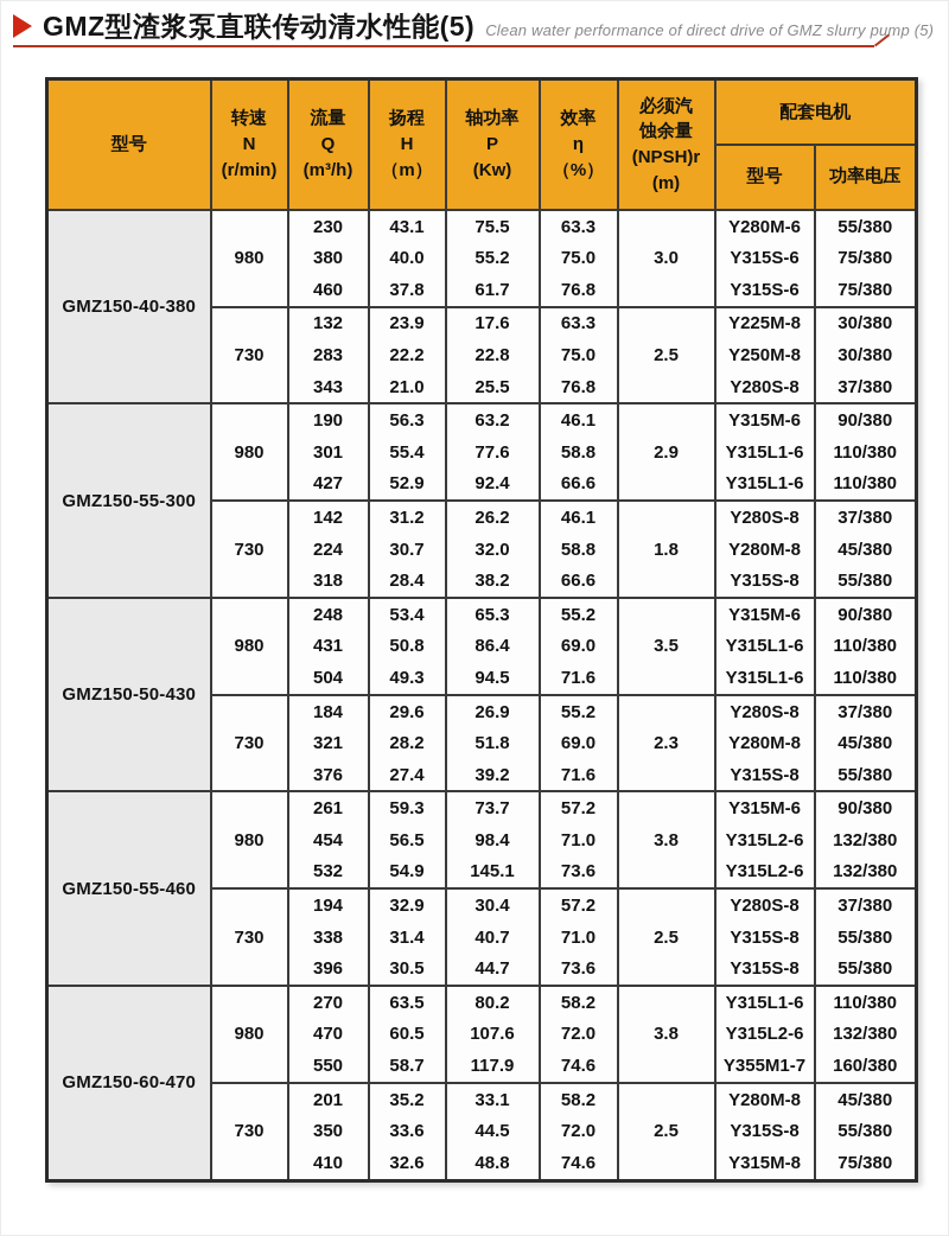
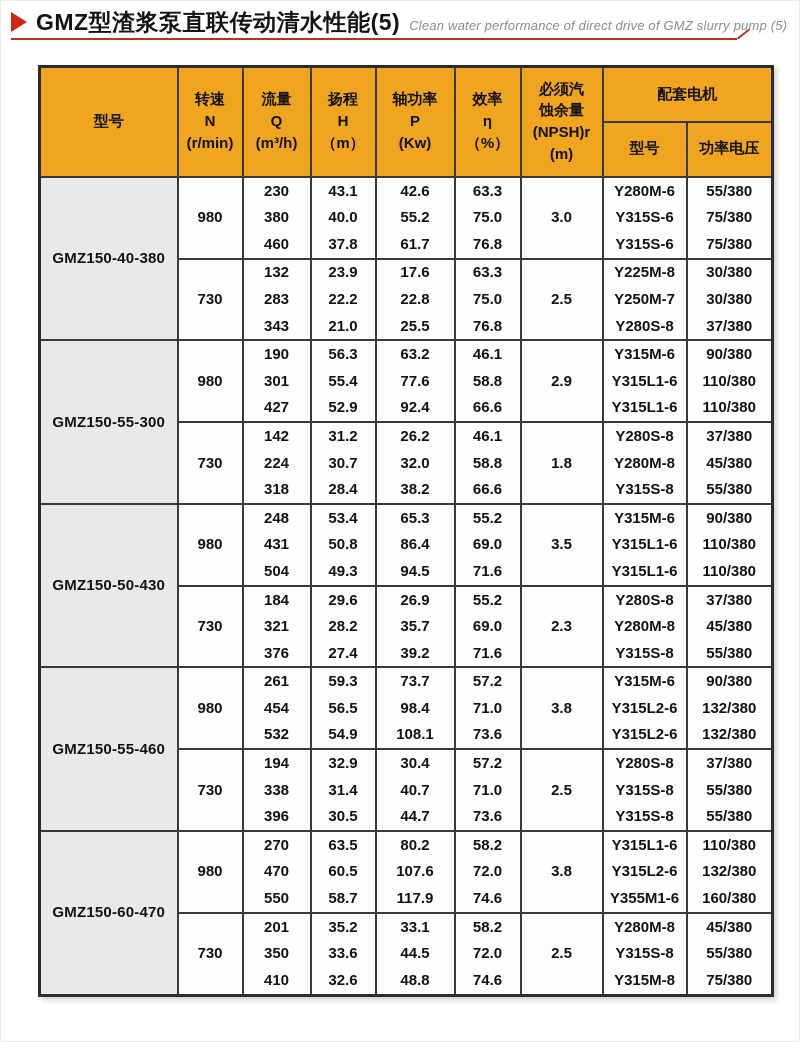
  GMZ型渣浆泵直联传动清水性能(5)
  Clean water performance of direct drive of GMZ slurry pump (5)
  型号	转速 N (r/min)	流量 Q (m³/h)	扬程 H （m）	轴功率 P (Kw)	效率 η （%）	必须汽 蚀余量 (NPSH)r (m)	配套电机
  型号	功率电压
- GMZ150-40-380	980	230	43.1	75.5	63.3	3.0	Y280M-6	55/380
+ GMZ150-40-380	980	230	43.1	42.6	63.3	3.0	Y280M-6	55/380
  380	40.0	55.2	75.0	Y315S-6	75/380
  460	37.8	61.7	76.8	Y315S-6	75/380
  730	132	23.9	17.6	63.3	2.5	Y225M-8	30/380
- 283	22.2	22.8	75.0	Y250M-8	30/380
+ 283	22.2	22.8	75.0	Y250M-7	30/380
  343	21.0	25.5	76.8	Y280S-8	37/380
  GMZ150-55-300	980	190	56.3	63.2	46.1	2.9	Y315M-6	90/380
  301	55.4	77.6	58.8	Y315L1-6	110/380
  427	52.9	92.4	66.6	Y315L1-6	110/380
  730	142	31.2	26.2	46.1	1.8	Y280S-8	37/380
  224	30.7	32.0	58.8	Y280M-8	45/380
  318	28.4	38.2	66.6	Y315S-8	55/380
  GMZ150-50-430	980	248	53.4	65.3	55.2	3.5	Y315M-6	90/380
  431	50.8	86.4	69.0	Y315L1-6	110/380
  504	49.3	94.5	71.6	Y315L1-6	110/380
  730	184	29.6	26.9	55.2	2.3	Y280S-8	37/380
- 321	28.2	51.8	69.0	Y280M-8	45/380
+ 321	28.2	35.7	69.0	Y280M-8	45/380
  376	27.4	39.2	71.6	Y315S-8	55/380
  GMZ150-55-460	980	261	59.3	73.7	57.2	3.8	Y315M-6	90/380
  454	56.5	98.4	71.0	Y315L2-6	132/380
- 532	54.9	145.1	73.6	Y315L2-6	132/380
+ 532	54.9	108.1	73.6	Y315L2-6	132/380
  730	194	32.9	30.4	57.2	2.5	Y280S-8	37/380
  338	31.4	40.7	71.0	Y315S-8	55/380
  396	30.5	44.7	73.6	Y315S-8	55/380
  GMZ150-60-470	980	270	63.5	80.2	58.2	3.8	Y315L1-6	110/380
  470	60.5	107.6	72.0	Y315L2-6	132/380
- 550	58.7	117.9	74.6	Y355M1-7	160/380
+ 550	58.7	117.9	74.6	Y355M1-6	160/380
  730	201	35.2	33.1	58.2	2.5	Y280M-8	45/380
  350	33.6	44.5	72.0	Y315S-8	55/380
  410	32.6	48.8	74.6	Y315M-8	75/380
